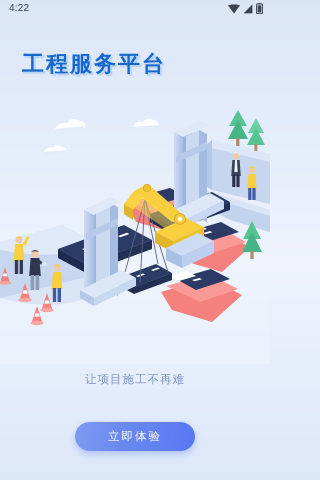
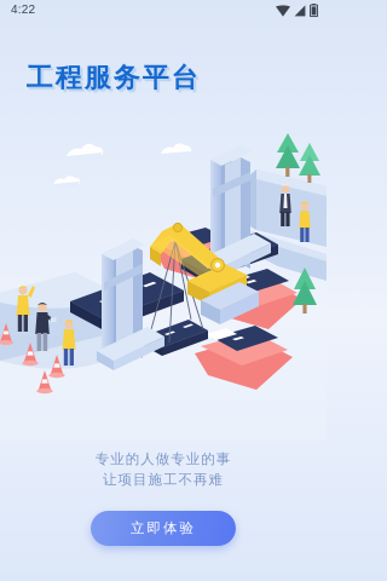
  4:22
  工程服务平台
+ 专业的人做专业的事
  让项目施工不再难
  立即体验
